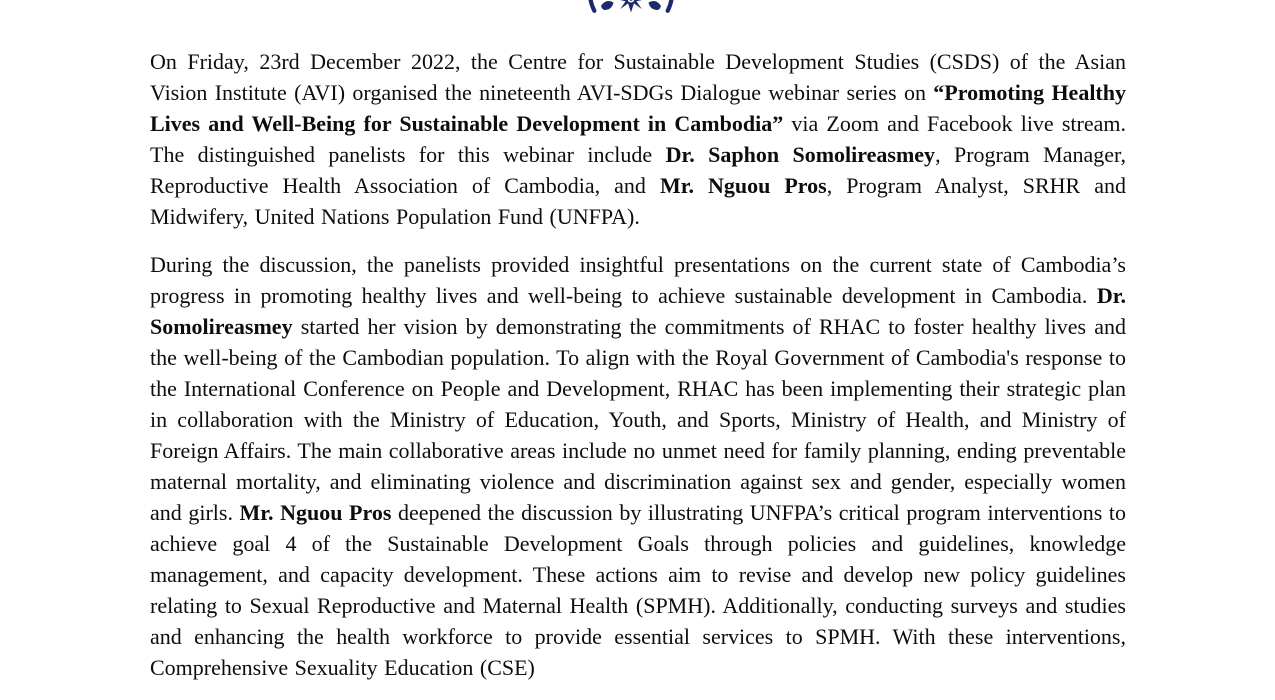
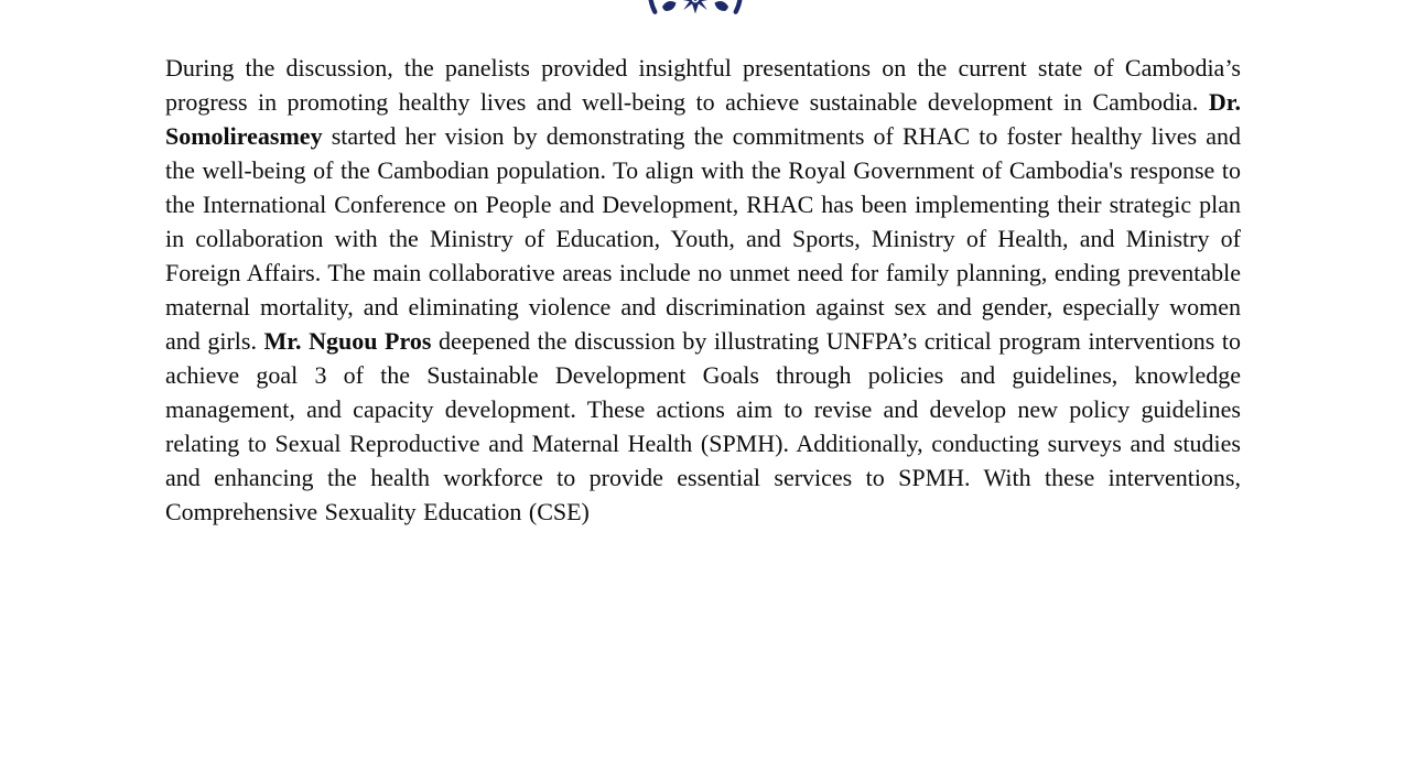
- On Friday, 23rd December 2022, the Centre for Sustainable Development Studies (CSDS) of the Asian Vision Institute (AVI) organised the nineteenth AVI-SDGs Dialogue webinar series on “Promoting Healthy Lives and Well-Being for Sustainable Development in Cambodia” via Zoom and Facebook live stream. The distinguished panelists for this webinar include Dr. Saphon Somolireasmey, Program Manager, Reproductive Health Association of Cambodia, and Mr. Nguou Pros, Program Analyst, SRHR and Midwifery, United Nations Population Fund (UNFPA).
- During the discussion, the panelists provided insightful presentations on the current state of Cambodia’s progress in promoting healthy lives and well-being to achieve sustainable development in Cambodia. Dr. Somolireasmey started her vision by demonstrating the commitments of RHAC to foster healthy lives and the well-being of the Cambodian population. To align with the Royal Government of Cambodia's response to the International Conference on People and Development, RHAC has been implementing their strategic plan in collaboration with the Ministry of Education, Youth, and Sports, Ministry of Health, and Ministry of Foreign Affairs. The main collaborative areas include no unmet need for family planning, ending preventable maternal mortality, and eliminating violence and discrimination against sex and gender, especially women and girls. Mr. Nguou Pros deepened the discussion by illustrating UNFPA’s critical program interventions to achieve goal 4 of the Sustainable Development Goals through policies and guidelines, knowledge management, and capacity development. These actions aim to revise and develop new policy guidelines relating to Sexual Reproductive and Maternal Health (SPMH). Additionally, conducting surveys and studies and enhancing the health workforce to provide essential services to SPMH. With these interventions, Comprehensive Sexuality Education (CSE)
+ During the discussion, the panelists provided insightful presentations on the current state of Cambodia’s progress in promoting healthy lives and well-being to achieve sustainable development in Cambodia. Dr. Somolireasmey started her vision by demonstrating the commitments of RHAC to foster healthy lives and the well-being of the Cambodian population. To align with the Royal Government of Cambodia's response to the International Conference on People and Development, RHAC has been implementing their strategic plan in collaboration with the Ministry of Education, Youth, and Sports, Ministry of Health, and Ministry of Foreign Affairs. The main collaborative areas include no unmet need for family planning, ending preventable maternal mortality, and eliminating violence and discrimination against sex and gender, especially women and girls. Mr. Nguou Pros deepened the discussion by illustrating UNFPA’s critical program interventions to achieve goal 3 of the Sustainable Development Goals through policies and guidelines, knowledge management, and capacity development. These actions aim to revise and develop new policy guidelines relating to Sexual Reproductive and Maternal Health (SPMH). Additionally, conducting surveys and studies and enhancing the health workforce to provide essential services to SPMH. With these interventions, Comprehensive Sexuality Education (CSE)
